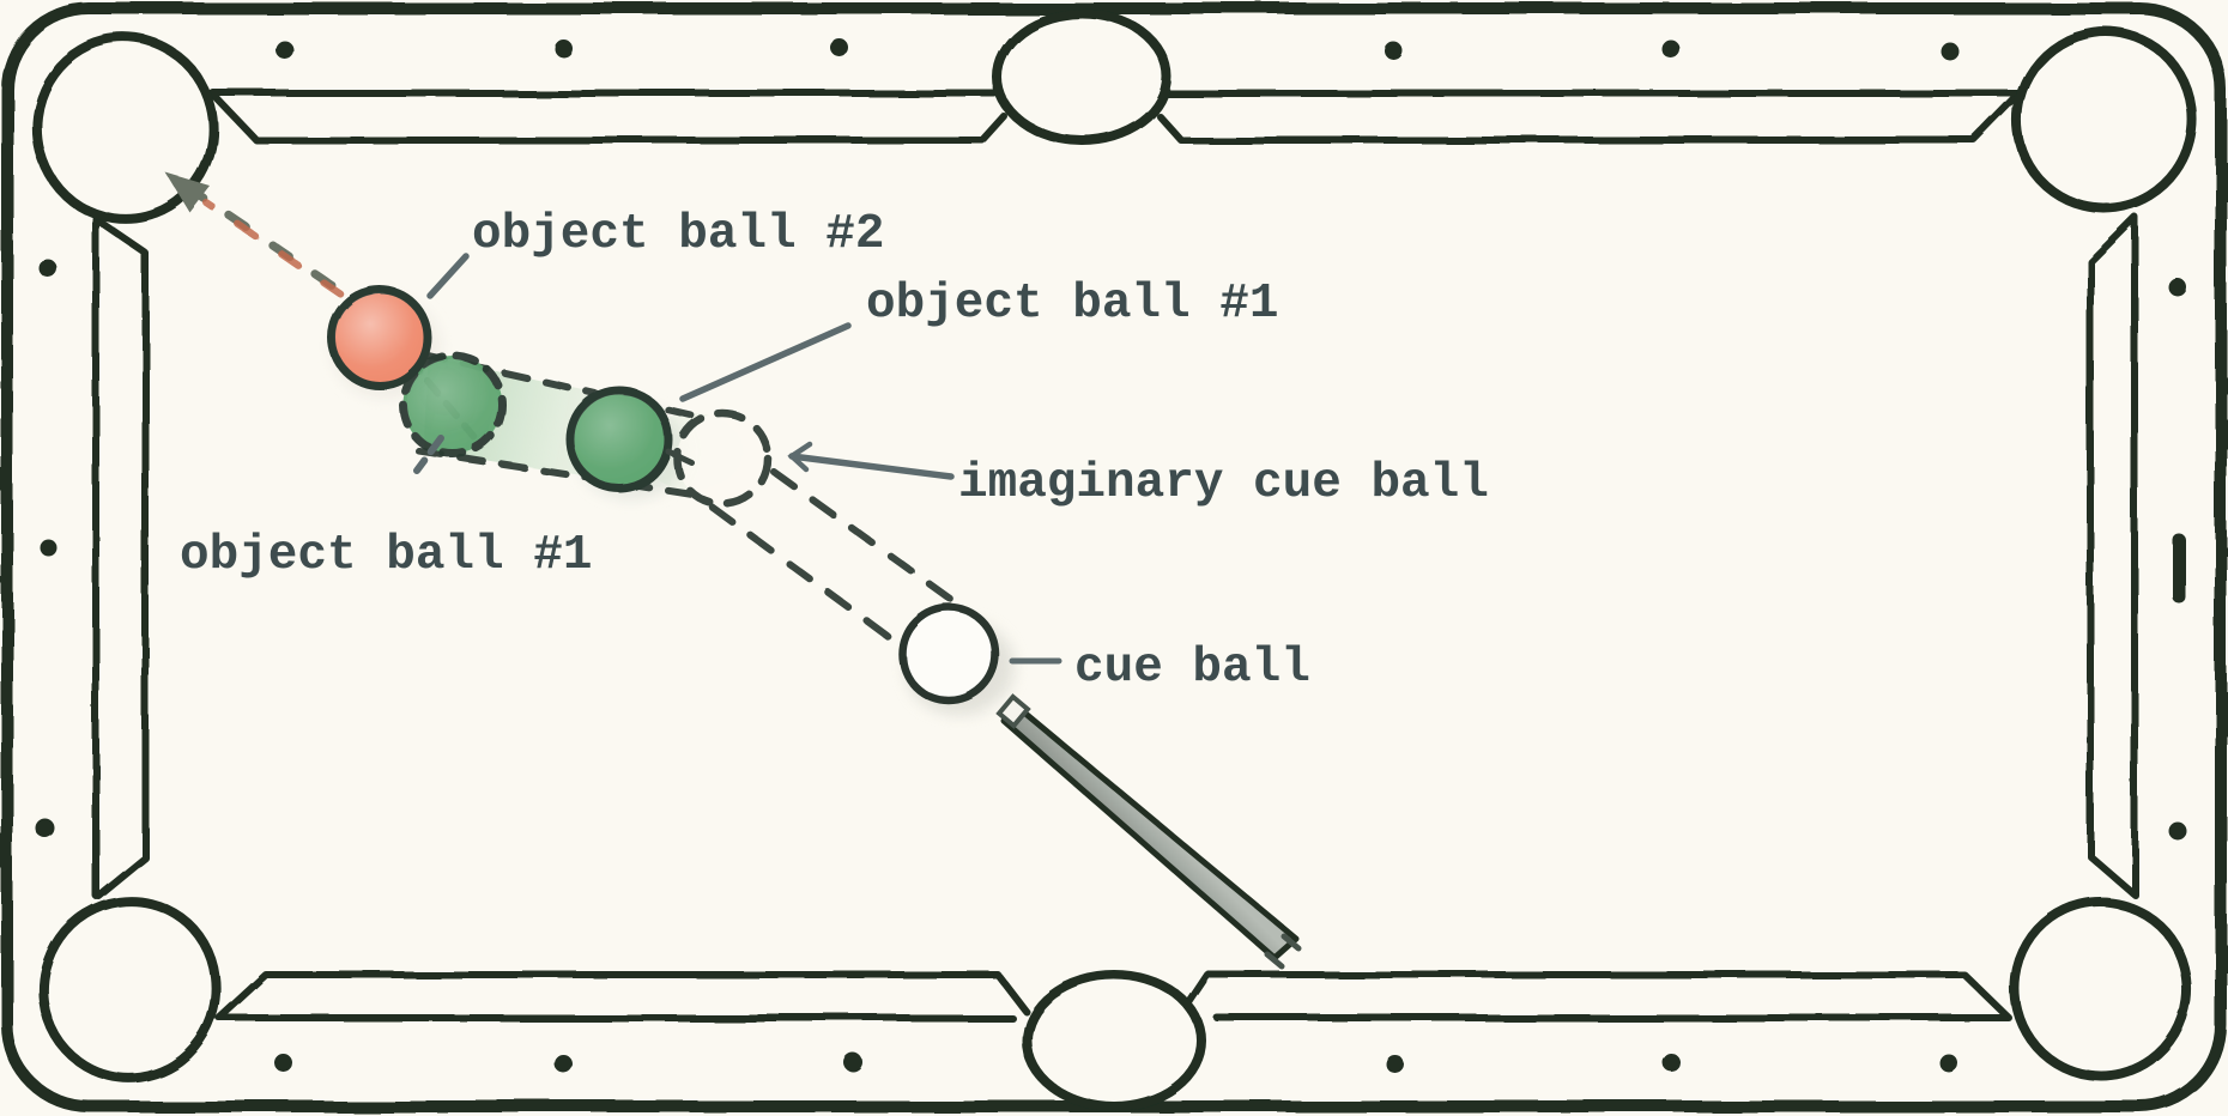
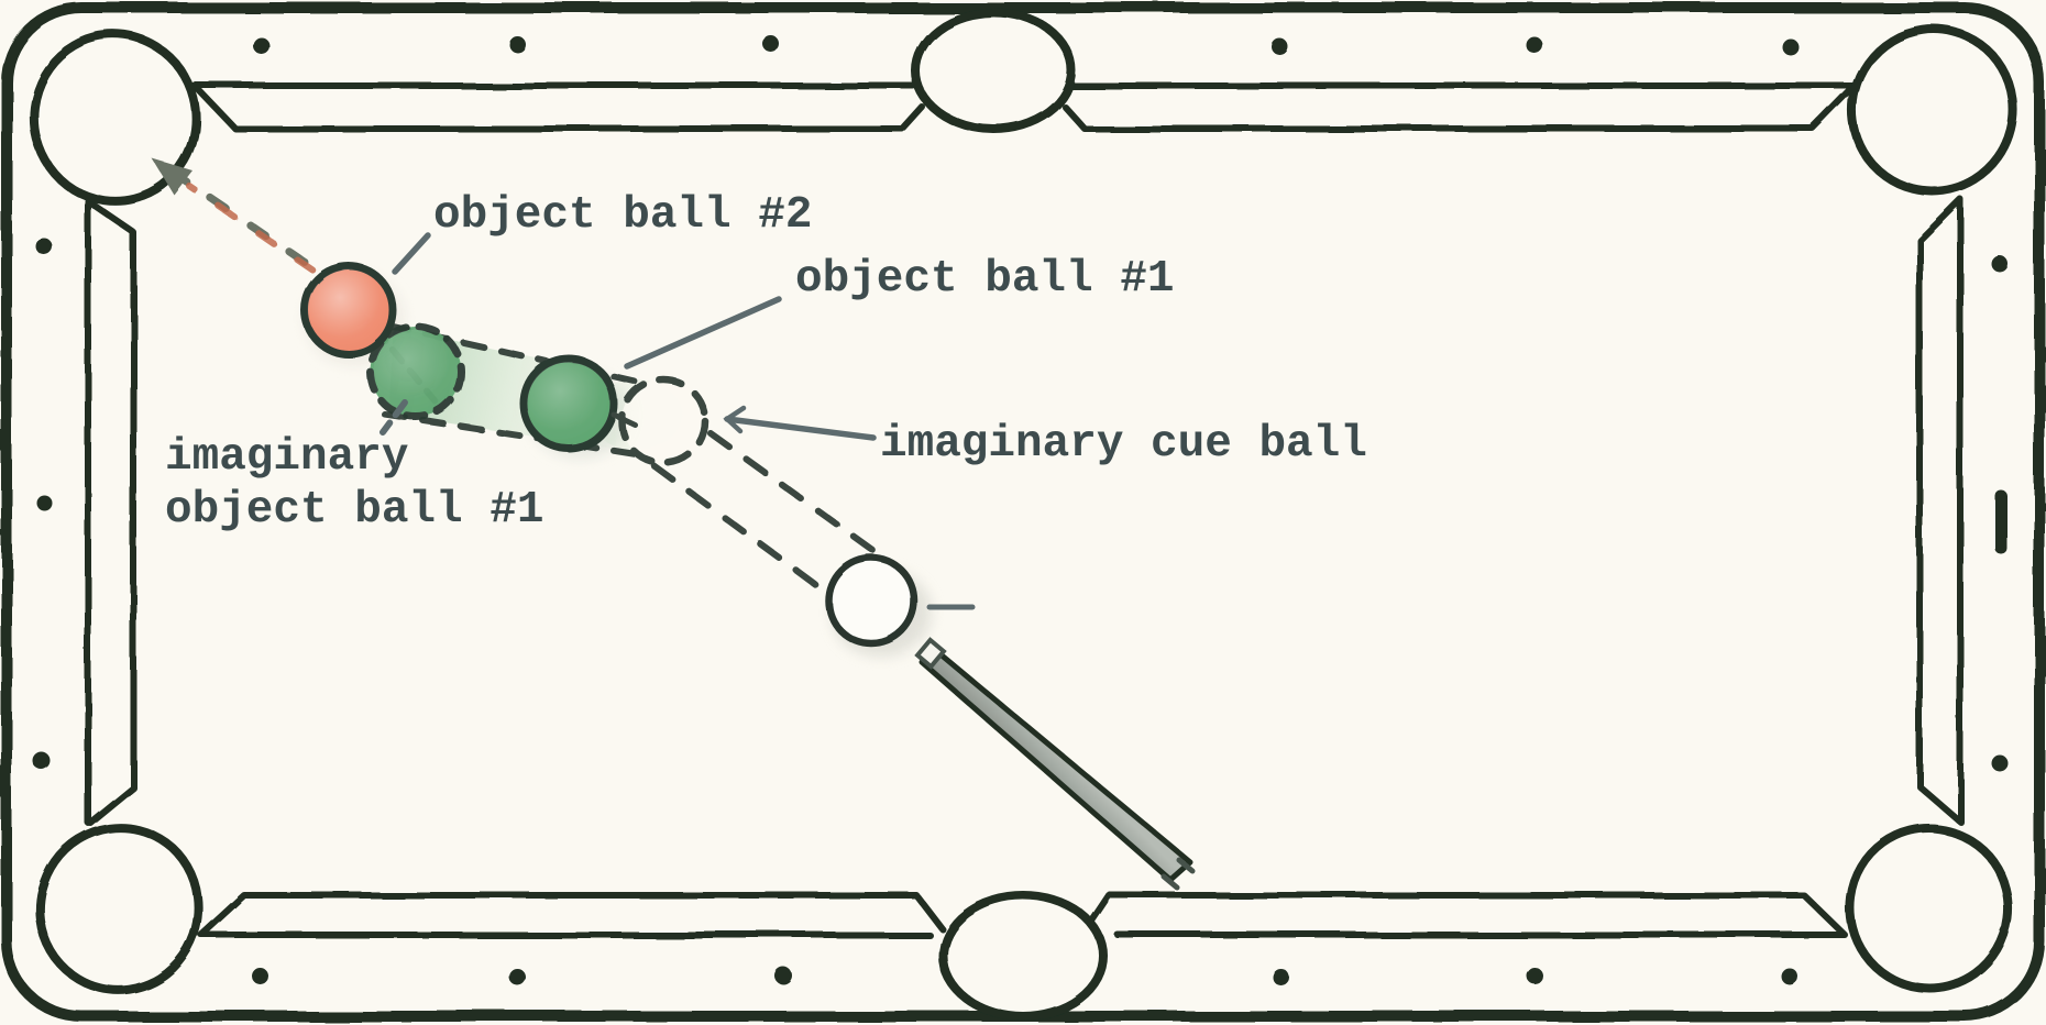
  object ball #2
  object ball #1
+ imaginary
  object ball #1
  imaginary cue ball
- cue ball
